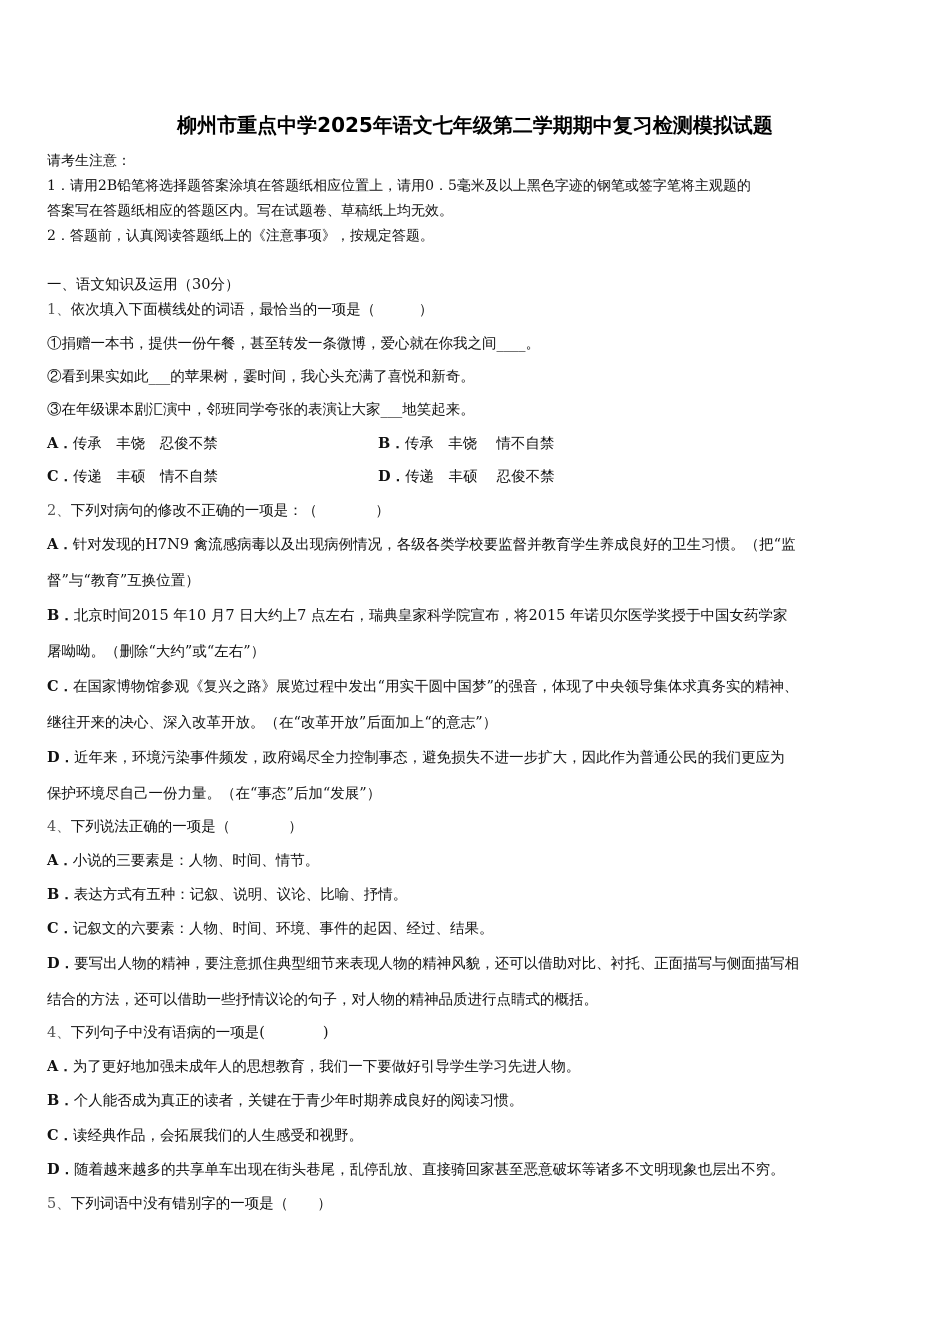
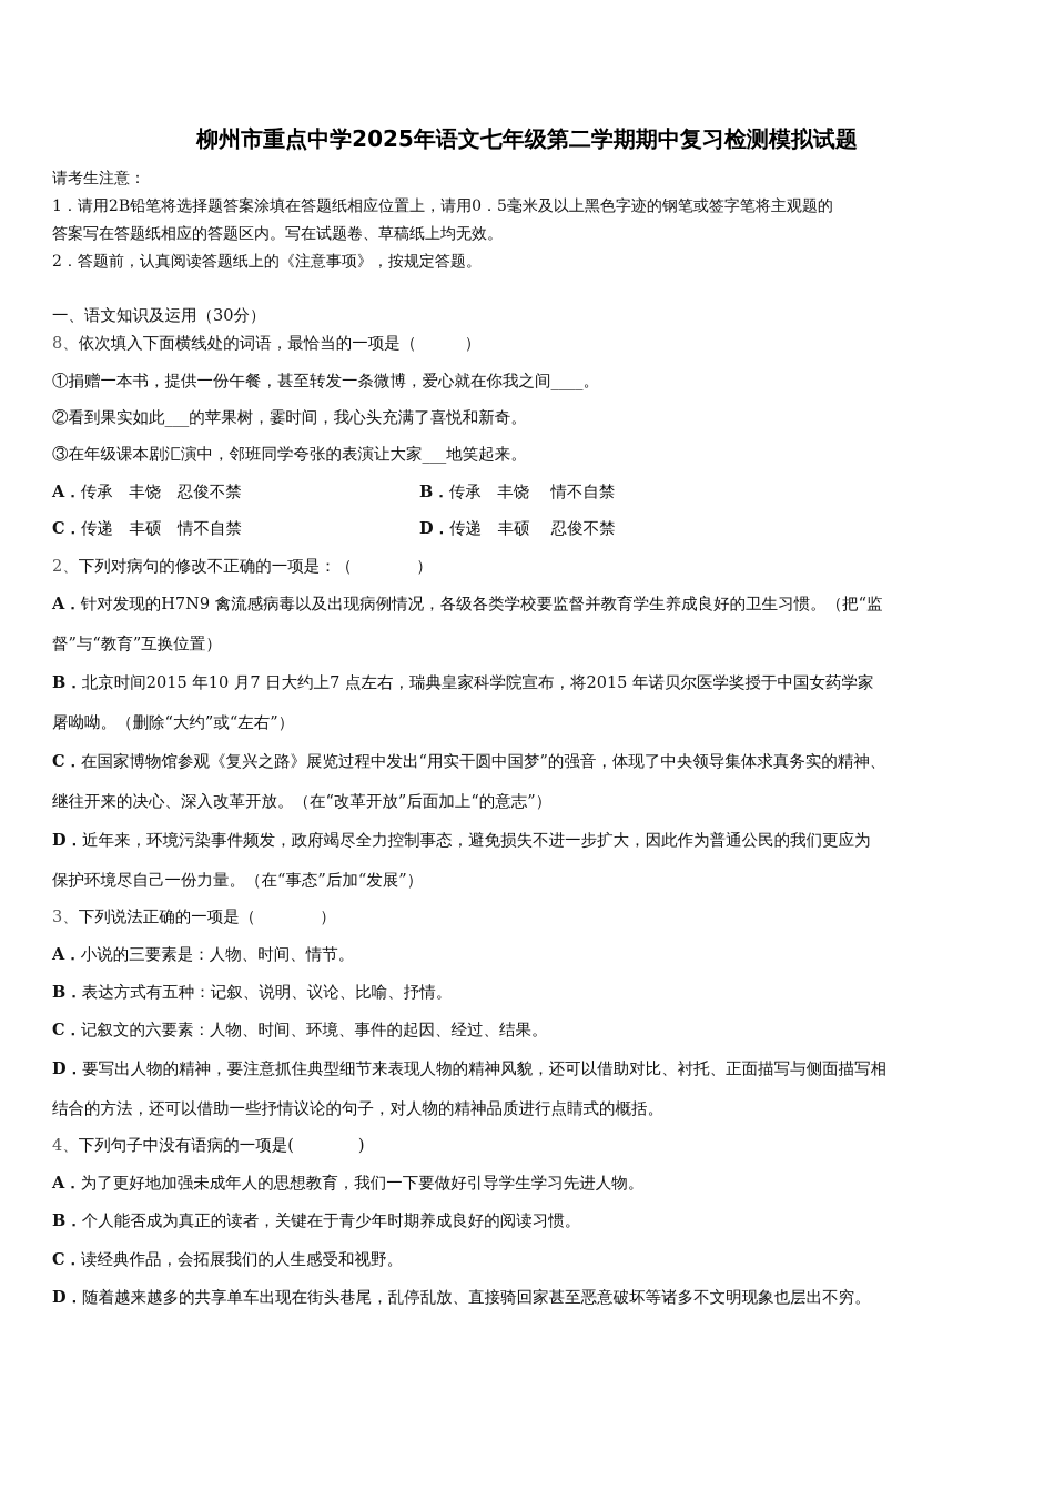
  柳州市重点中学2025年语文七年级第二学期期中复习检测模拟试题
  请考生注意：
  1．请用2B铅笔将选择题答案涂填在答题纸相应位置上，请用0．5毫米及以上黑色字迹的钢笔或签字笔将主观题的
  答案写在答题纸相应的答题区内。写在试题卷、草稿纸上均无效。
  2．答题前，认真阅读答题纸上的《注意事项》，按规定答题。
  一、语文知识及运用（30分）
- 1、依次填入下面横线处的词语，最恰当的一项是（ ）
+ 8、依次填入下面横线处的词语，最恰当的一项是（ ）
  ①捐赠一本书，提供一份午餐，甚至转发一条微博，爱心就在你我之间____。
  ②看到果实如此___的苹果树，霎时间，我心头充满了喜悦和新奇。
  ③在年级课本剧汇演中，邻班同学夸张的表演让大家___地笑起来。
  A．传承 丰饶 忍俊不禁
  B．传承 丰饶 情不自禁
  C．传递 丰硕 情不自禁
  D．传递 丰硕 忍俊不禁
  2、下列对病句的修改不正确的一项是：（ ）
  A．针对发现的H7N9 禽流感病毒以及出现病例情况，各级各类学校要监督并教育学生养成良好的卫生习惯。（把“监
  督”与“教育”互换位置）
  B．北京时间2015 年10 月7 日大约上7 点左右，瑞典皇家科学院宣布，将2015 年诺贝尔医学奖授于中国女药学家
  屠呦呦。（删除“大约”或“左右”）
  C．在国家博物馆参观《复兴之路》展览过程中发出“用实干圆中国梦”的强音，体现了中央领导集体求真务实的精神、
  继往开来的决心、深入改革开放。（在“改革开放”后面加上“的意志”）
  D．近年来，环境污染事件频发，政府竭尽全力控制事态，避免损失不进一步扩大，因此作为普通公民的我们更应为
  保护环境尽自己一份力量。（在“事态”后加“发展”）
- 4、下列说法正确的一项是（ ）
+ 3、下列说法正确的一项是（ ）
  A．小说的三要素是：人物、时间、情节。
  B．表达方式有五种：记叙、说明、议论、比喻、抒情。
  C．记叙文的六要素：人物、时间、环境、事件的起因、经过、结果。
  D．要写出人物的精神，要注意抓住典型细节来表现人物的精神风貌，还可以借助对比、衬托、正面描写与侧面描写相
  结合的方法，还可以借助一些抒情议论的句子，对人物的精神品质进行点睛式的概括。
  4、下列句子中没有语病的一项是( )
  A．为了更好地加强未成年人的思想教育，我们一下要做好引导学生学习先进人物。
  B．个人能否成为真正的读者，关键在于青少年时期养成良好的阅读习惯。
  C．读经典作品，会拓展我们的人生感受和视野。
  D．随着越来越多的共享单车出现在街头巷尾，乱停乱放、直接骑回家甚至恶意破坏等诸多不文明现象也层出不穷。
- 5、下列词语中没有错别字的一项是（ ）
